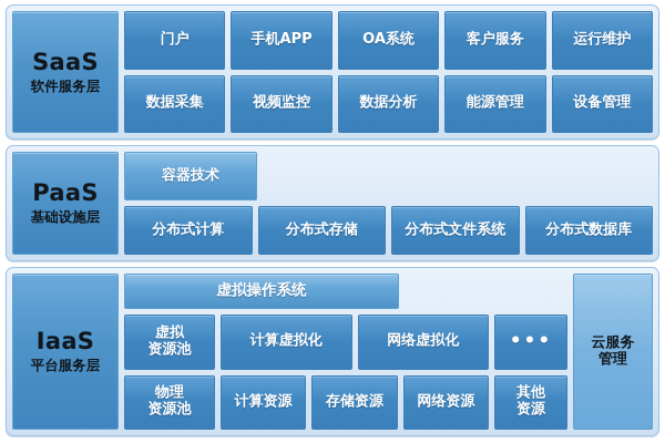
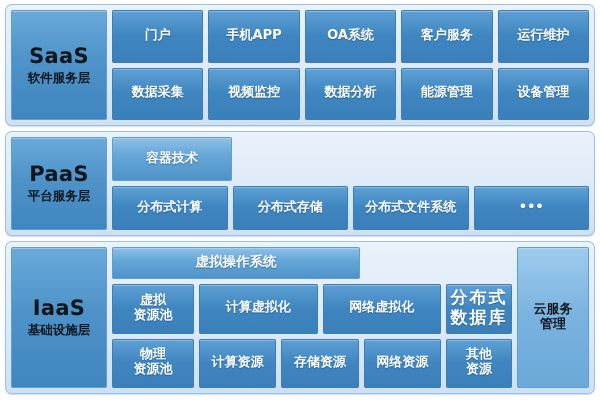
  SaaS
  软件服务层
  门户
  手机APP
  OA系统
  客户服务
  运行维护
  数据采集
  视频监控
  数据分析
  能源管理
  设备管理
  PaaS
- 基础设施层
+ 平台服务层
  容器技术
  分布式计算
  分布式存储
  分布式文件系统
- 分布式数据库
+ •••
  IaaS
- 平台服务层
+ 基础设施层
  虚拟操作系统
  虚拟
  资源池
  计算虚拟化
  网络虚拟化
- •••
+ 分布式数据库
  物理
  资源池
  计算资源
  存储资源
  网络资源
  其他
  资源
  云服务
  管理
